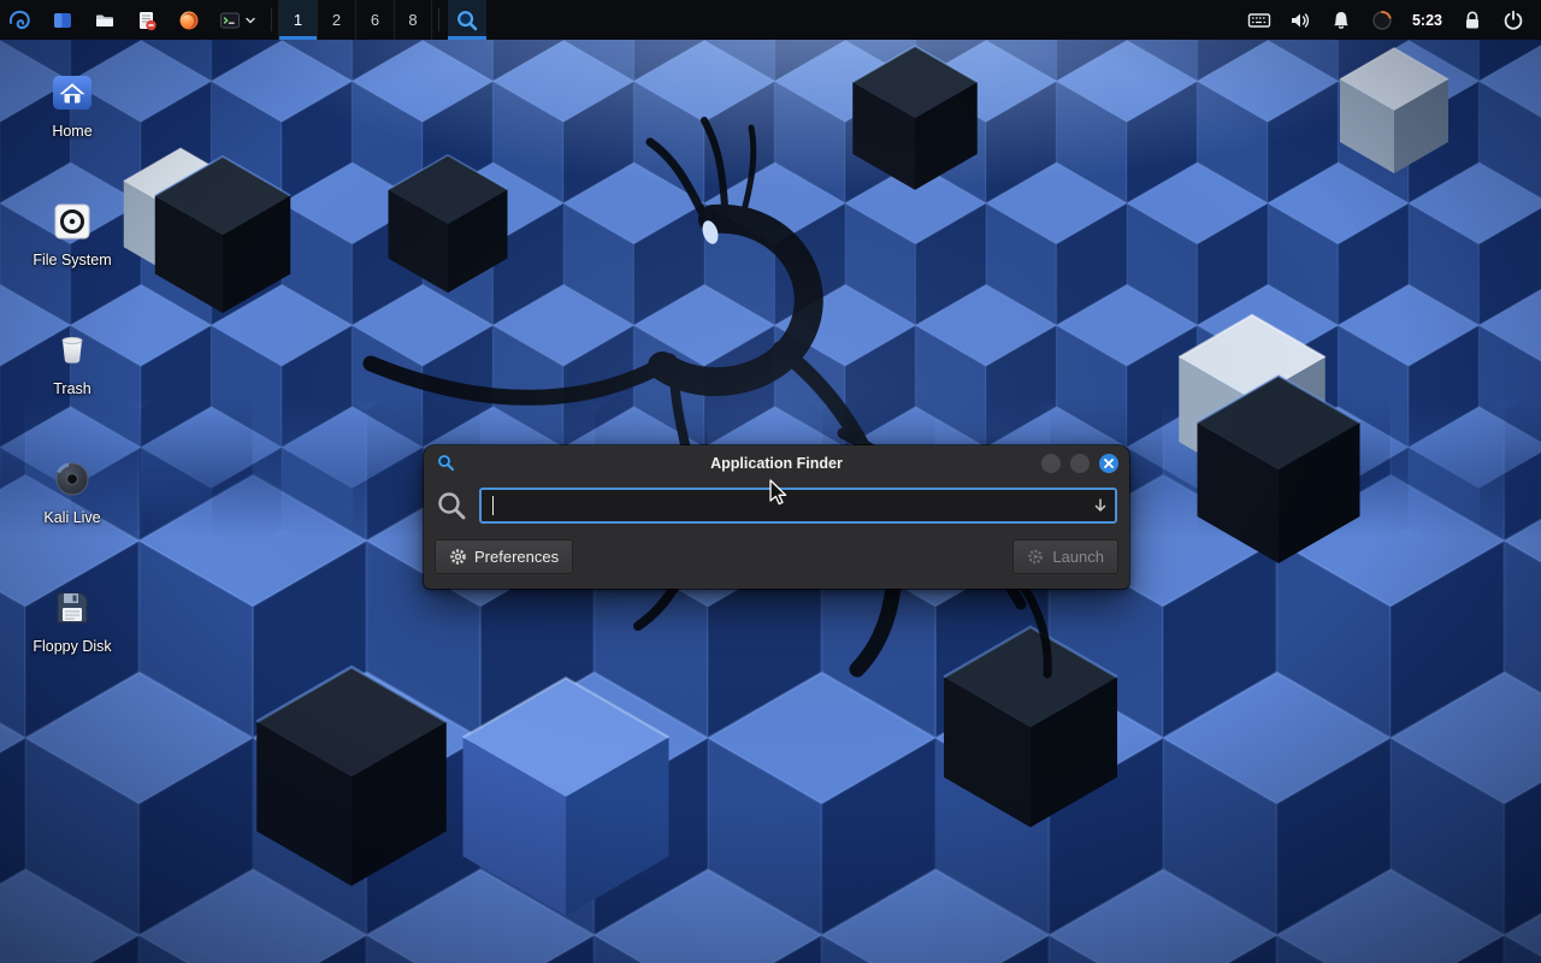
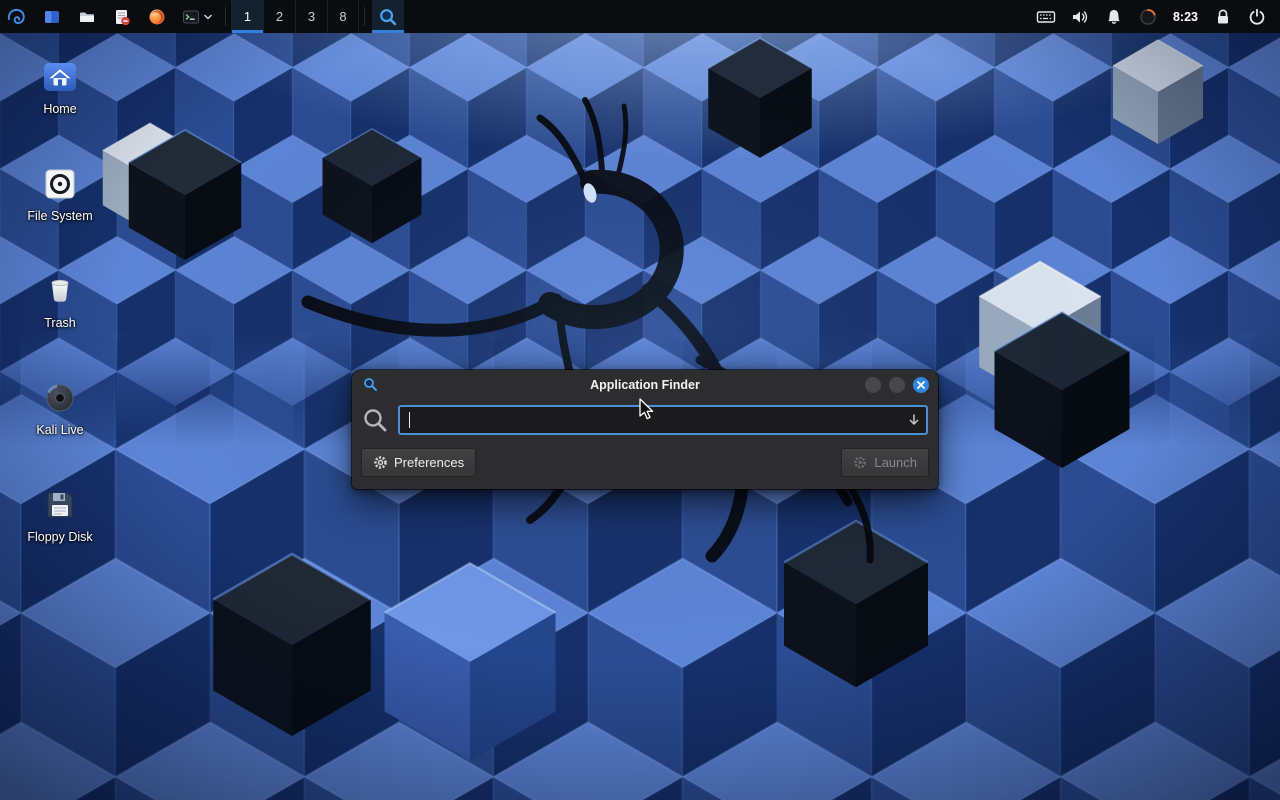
  Home
  File System
  Trash
  Kali Live
  Floppy Disk
  Application Finder
  Preferences
  Launch
  1
  2
- 6
+ 3
  8
- 5:23
+ 8:23
